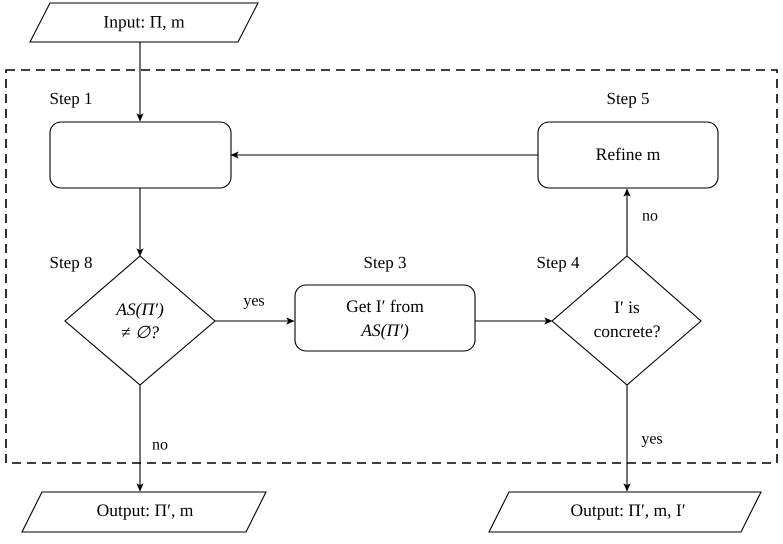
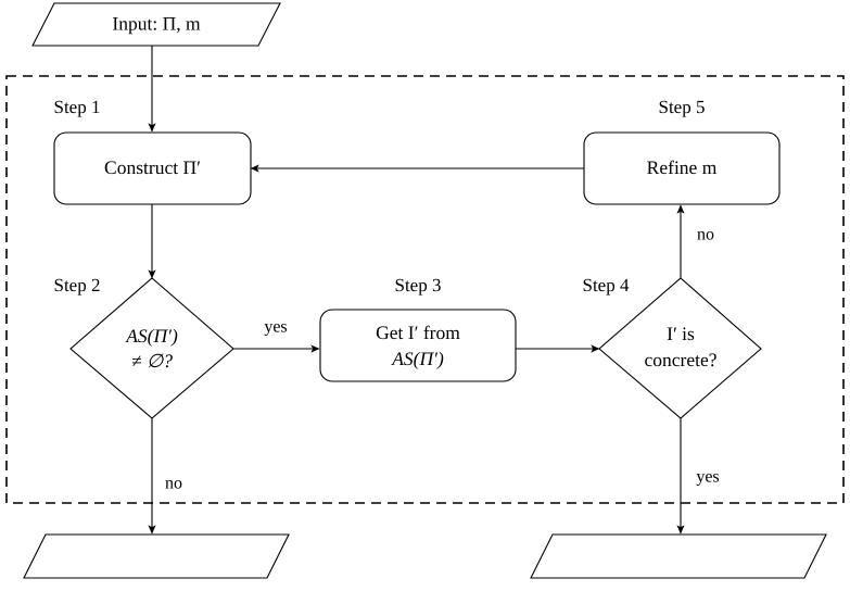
  Input: Π, m
  Step 1
+ Construct Π′
- Step 8
+ Step 2
  AS(Π′)
  ≠ ∅?
  Step 3
  Get I′ from
  AS(Π′)
  Step 4
  I′ is
  concrete?
  Step 5
  Refine m
- Output: Π′, m
- Output: Π′, m, I′
  yes
  no
  no
  yes
